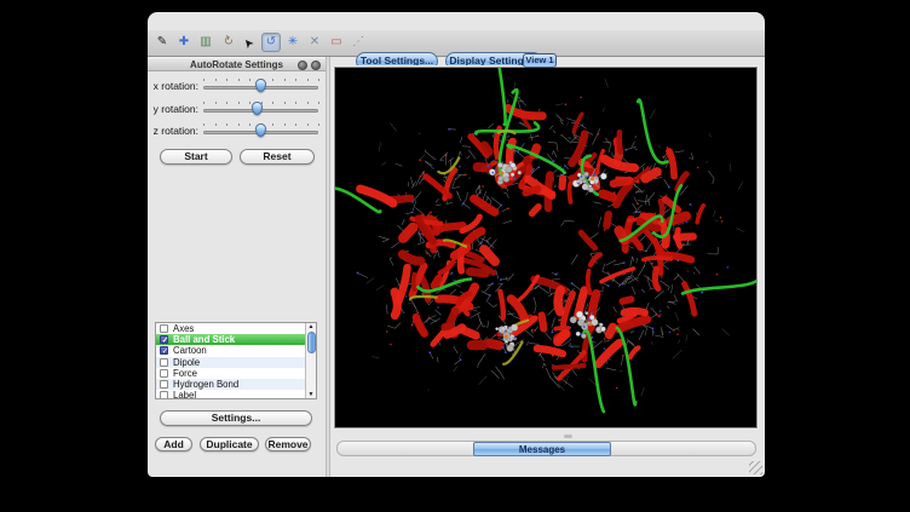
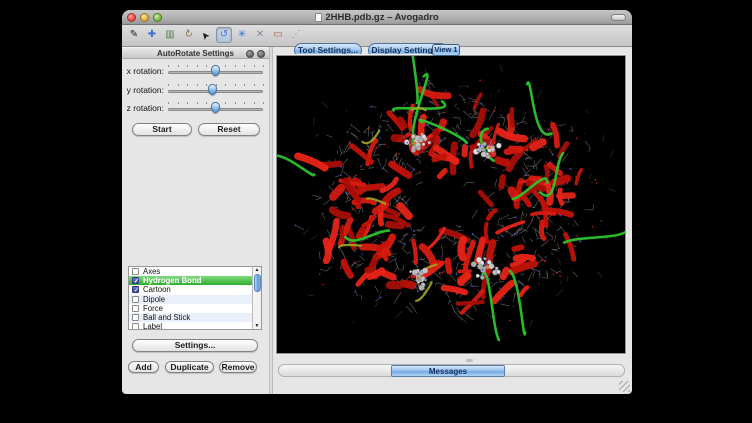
+ 2HHB.pdb.gz – Avogadro
  ✎
  ✚
  ▥
  ↺
  ✳
  ✕
  ▭
  ⋰
  Tool Settings...
  Display Setting
  AutoRotate Settings
  x rotation:
  y rotation:
  z rotation:
  Start
  Reset
  Axes
- Ball and Stick
+ Hydrogen Bond
  Cartoon
  Dipole
  Force
- Hydrogen Bond
+ Ball and Stick
  Label
  Settings...
  Add
  Duplicate
  Remove
  View 1
  Messages
